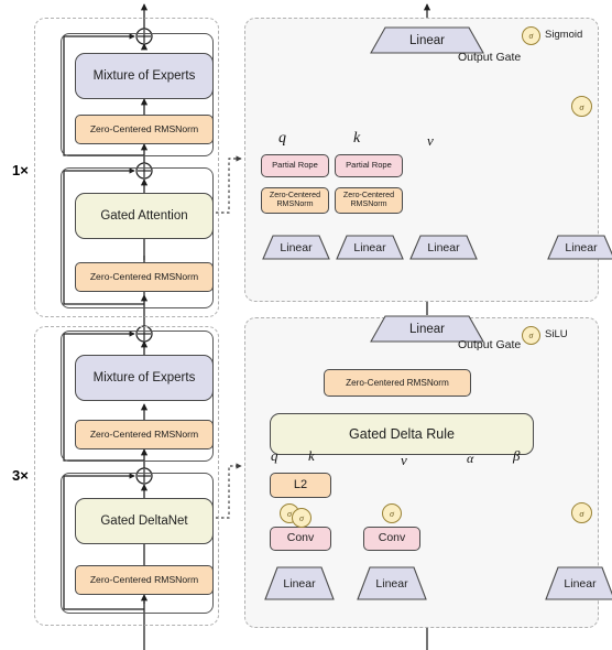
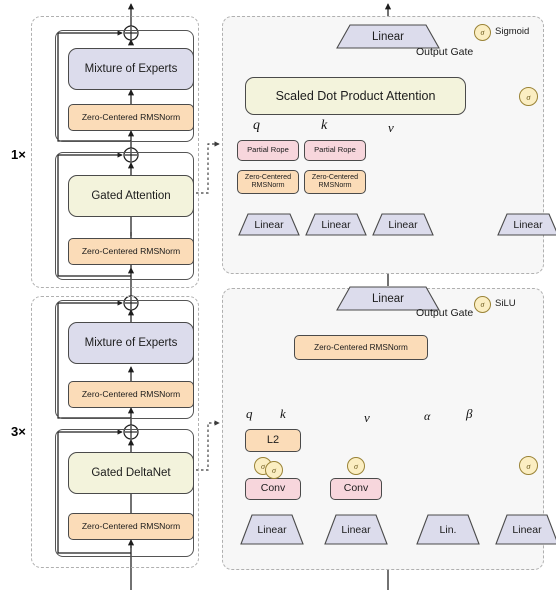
  1×
  3×
  Mixture of Experts
  Zero-Centered RMSNorm
  Gated Attention
  Zero-Centered RMSNorm
  Mixture of Experts
  Zero-Centered RMSNorm
  Gated DeltaNet
  Zero-Centered RMSNorm
  σ
  Sigmoid
  Linear
  Output Gate
+ Scaled Dot Product Attention
  q
  k
  v
  Partial Rope
  Zero-Centered RMSNorm
  Linear
  Partial Rope
  Zero-Centered RMSNorm
  Linear
  Linear
  σ
  Linear
  σ
  SiLU
  Linear
  Output Gate
  Zero-Centered RMSNorm
- Gated Delta Rule
  q
  k
  v
  α
  β
  L2
  σ
  σ
  Conv
  Linear
  σ
  Conv
  Linear
+ Lin.
  σ
  Linear
